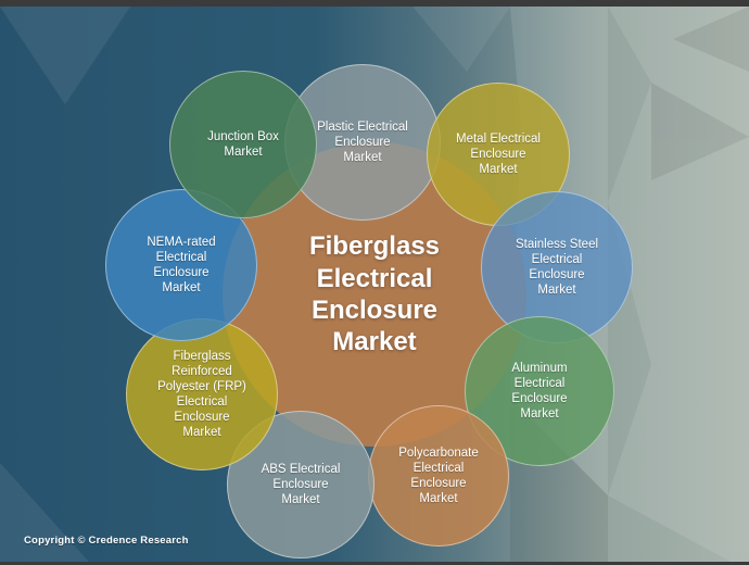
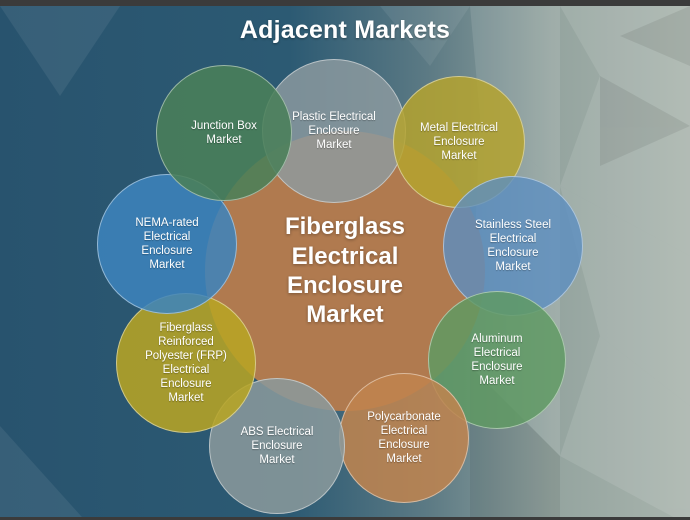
+ Adjacent Markets
  Fiberglass
  Electrical
  Enclosure
  Market
  Plastic Electrical
  Enclosure
  Market
  Metal Electrical
  Enclosure
  Market
  Stainless Steel
  Electrical
  Enclosure
  Market
  Aluminum
  Electrical
  Enclosure
  Market
  Polycarbonate
  Electrical
  Enclosure
  Market
  ABS Electrical
  Enclosure
  Market
  Fiberglass
  Reinforced
  Polyester (FRP)
  Electrical
  Enclosure
  Market
  NEMA-rated
  Electrical
  Enclosure
  Market
  Junction Box
  Market
- Copyright © Credence Research
